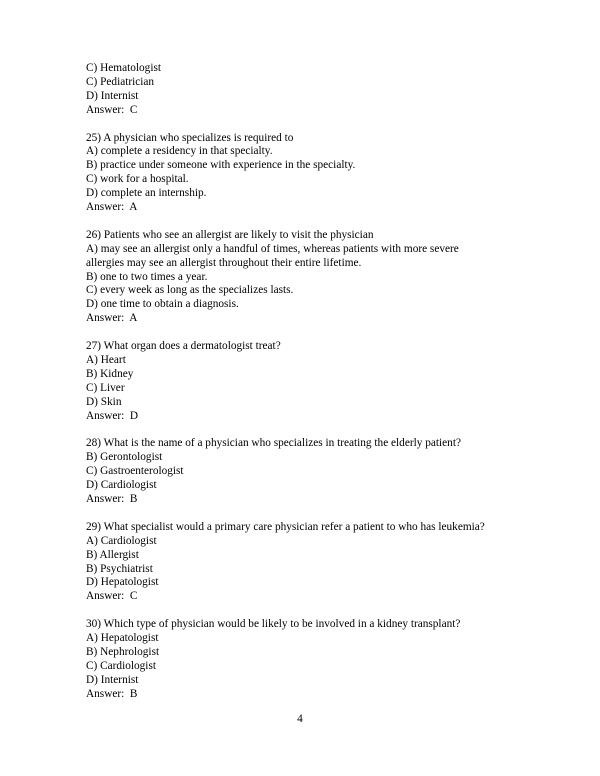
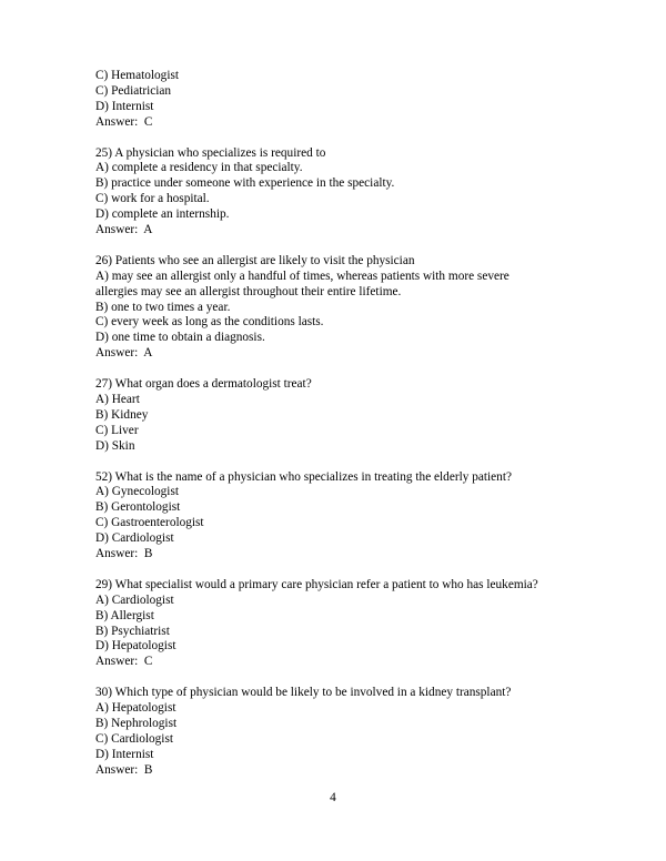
  C) Hematologist
  C) Pediatrician
  D) Internist
  Answer: C
  25) A physician who specializes is required to
  A) complete a residency in that specialty.
  B) practice under someone with experience in the specialty.
  C) work for a hospital.
  D) complete an internship.
  Answer: A
  26) Patients who see an allergist are likely to visit the physician
  A) may see an allergist only a handful of times, whereas patients with more severe
  allergies may see an allergist throughout their entire lifetime.
  B) one to two times a year.
- C) every week as long as the specializes lasts.
+ C) every week as long as the conditions lasts.
  D) one time to obtain a diagnosis.
  Answer: A
  27) What organ does a dermatologist treat?
  A) Heart
  B) Kidney
  C) Liver
  D) Skin
- Answer: D
- 28) What is the name of a physician who specializes in treating the elderly patient?
+ 52) What is the name of a physician who specializes in treating the elderly patient?
+ A) Gynecologist
  B) Gerontologist
  C) Gastroenterologist
  D) Cardiologist
  Answer: B
  29) What specialist would a primary care physician refer a patient to who has leukemia?
  A) Cardiologist
  B) Allergist
  B) Psychiatrist
  D) Hepatologist
  Answer: C
  30) Which type of physician would be likely to be involved in a kidney transplant?
  A) Hepatologist
  B) Nephrologist
  C) Cardiologist
  D) Internist
  Answer: B
  4
